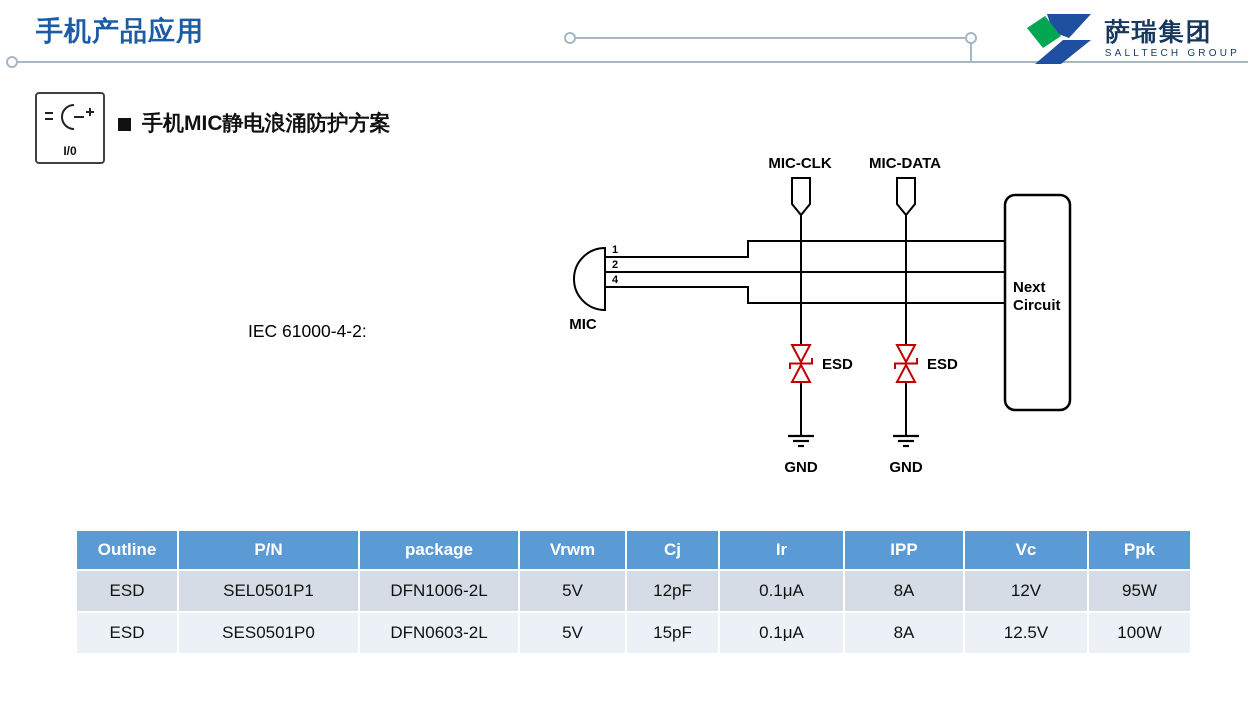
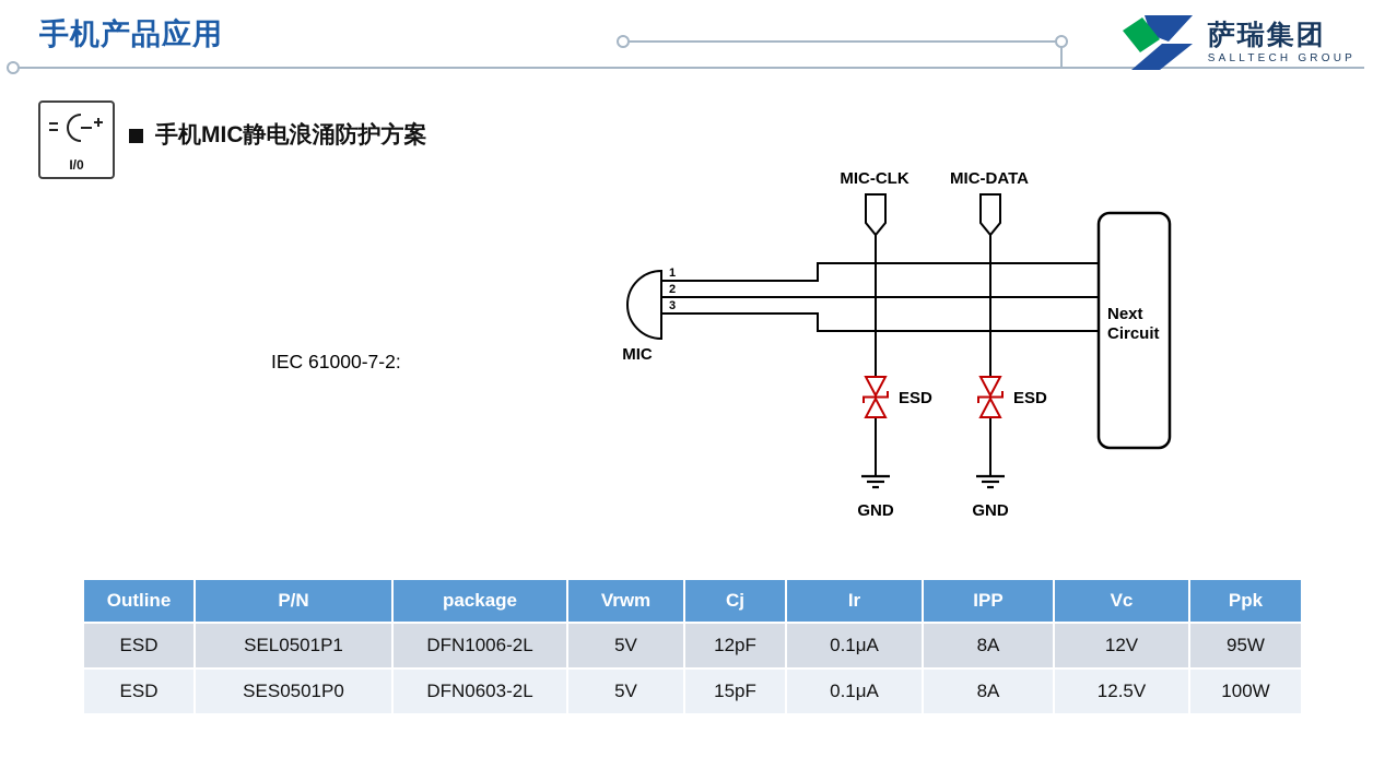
  手机产品应用
  萨瑞集团
  SALLTECH GROUP
  I/0
  手机MIC静电浪涌防护方案
- IEC 61000-4-2:
+ IEC 61000-7-2:
  MIC-CLK
  MIC-DATA
  1
  2
- 4
+ 3
  MIC
  ESD
  ESD
  GND
  GND
  Next
  Circuit
  Outline	P/N	package	Vrwm	Cj	Ir	IPP	Vc	Ppk
  ESD	SEL0501P1	DFN1006-2L	5V	12pF	0.1μA	8A	12V	95W
  ESD	SES0501P0	DFN0603-2L	5V	15pF	0.1μA	8A	12.5V	100W
